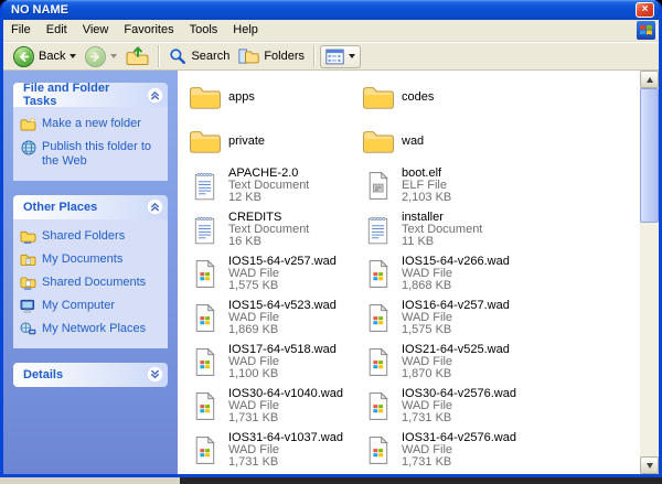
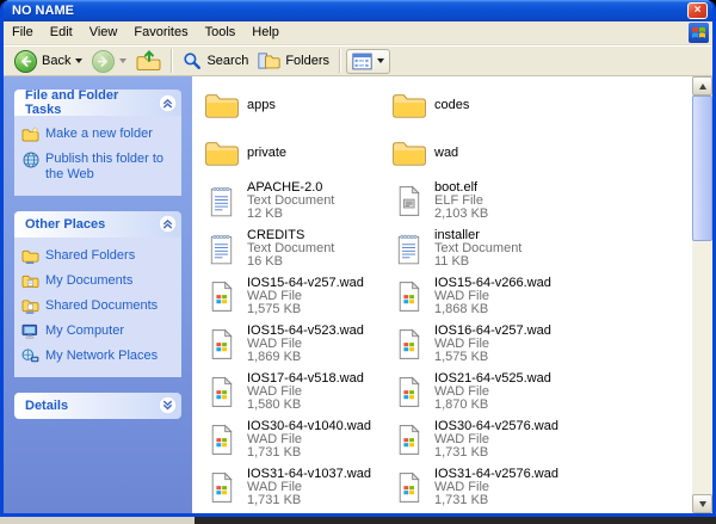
  NO NAME
  ×
  File
  Edit
  View
  Favorites
  Tools
  Help
  Back
  Search
  Folders
  File and Folder Tasks
  Make a new folder
  Publish this folder to the Web
  Other Places
  Shared Folders
  My Documents
  Shared Documents
  My Computer
  My Network Places
  Details
  apps
  codes
  private
  wad
  APACHE-2.0
  Text Document
  12 KB
  boot.elf
  ELF File
  2,103 KB
  CREDITS
  Text Document
  16 KB
  installer
  Text Document
  11 KB
  IOS15-64-v257.wad
  WAD File
  1,575 KB
  IOS15-64-v266.wad
  WAD File
  1,868 KB
  IOS15-64-v523.wad
  WAD File
  1,869 KB
  IOS16-64-v257.wad
  WAD File
  1,575 KB
  IOS17-64-v518.wad
  WAD File
- 1,100 KB
+ 1,580 KB
  IOS21-64-v525.wad
  WAD File
  1,870 KB
  IOS30-64-v1040.wad
  WAD File
  1,731 KB
  IOS30-64-v2576.wad
  WAD File
  1,731 KB
  IOS31-64-v1037.wad
  WAD File
  1,731 KB
  IOS31-64-v2576.wad
  WAD File
  1,731 KB
